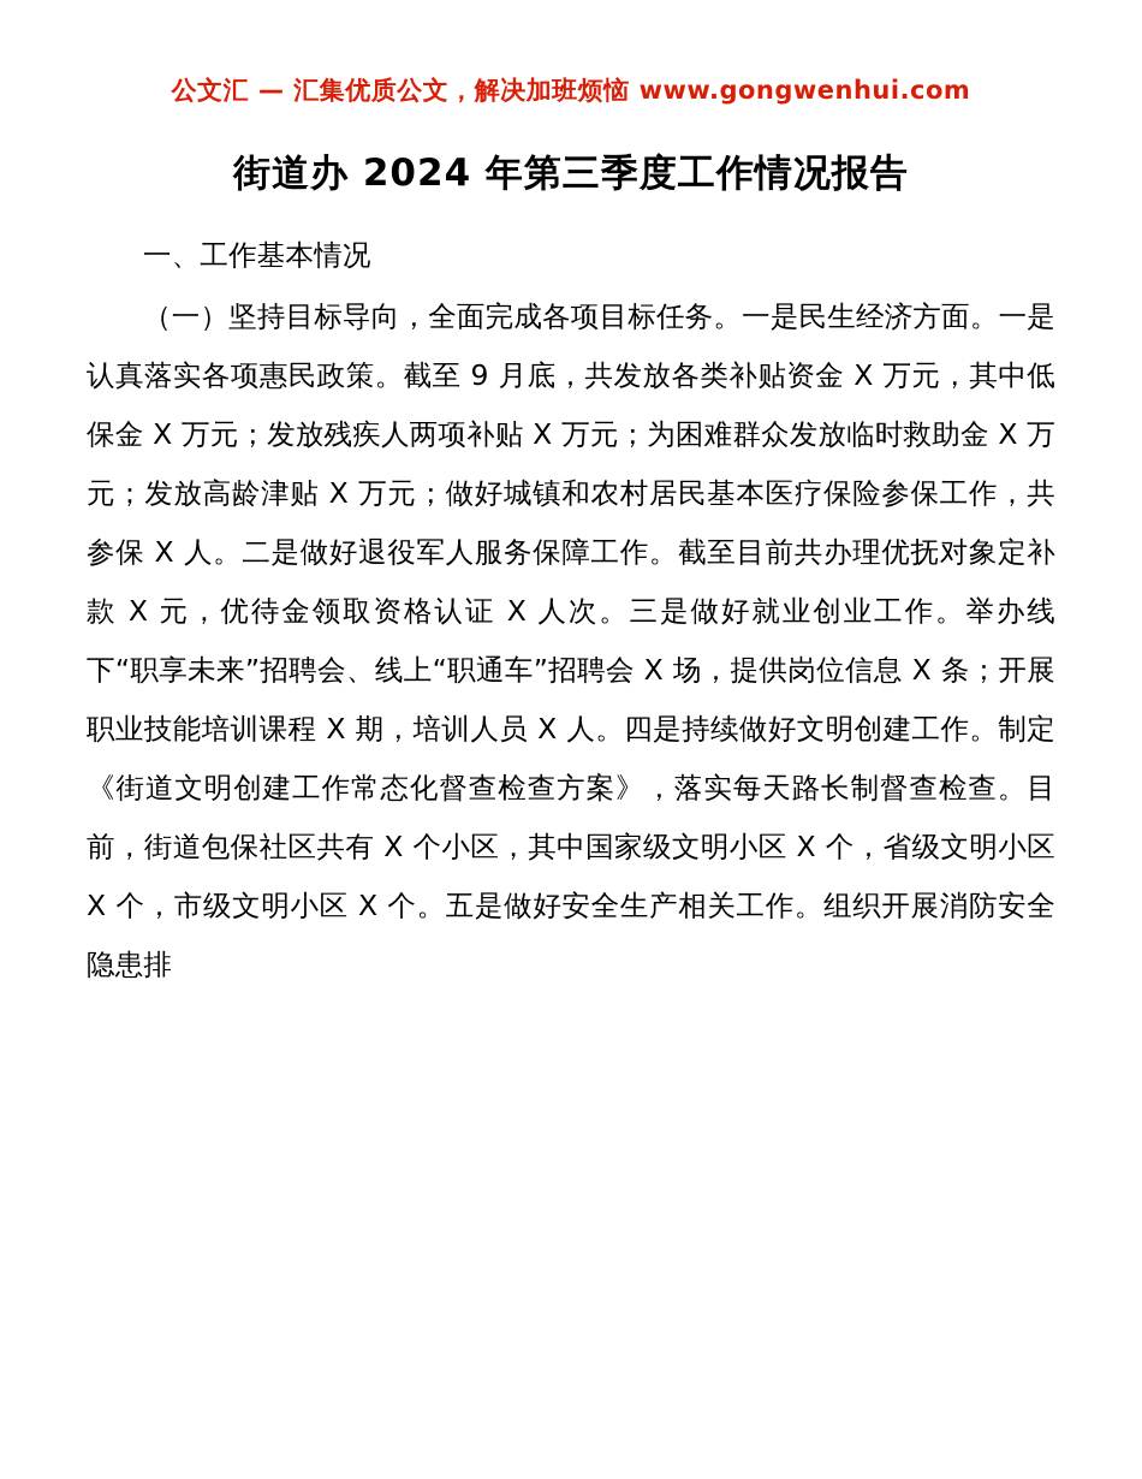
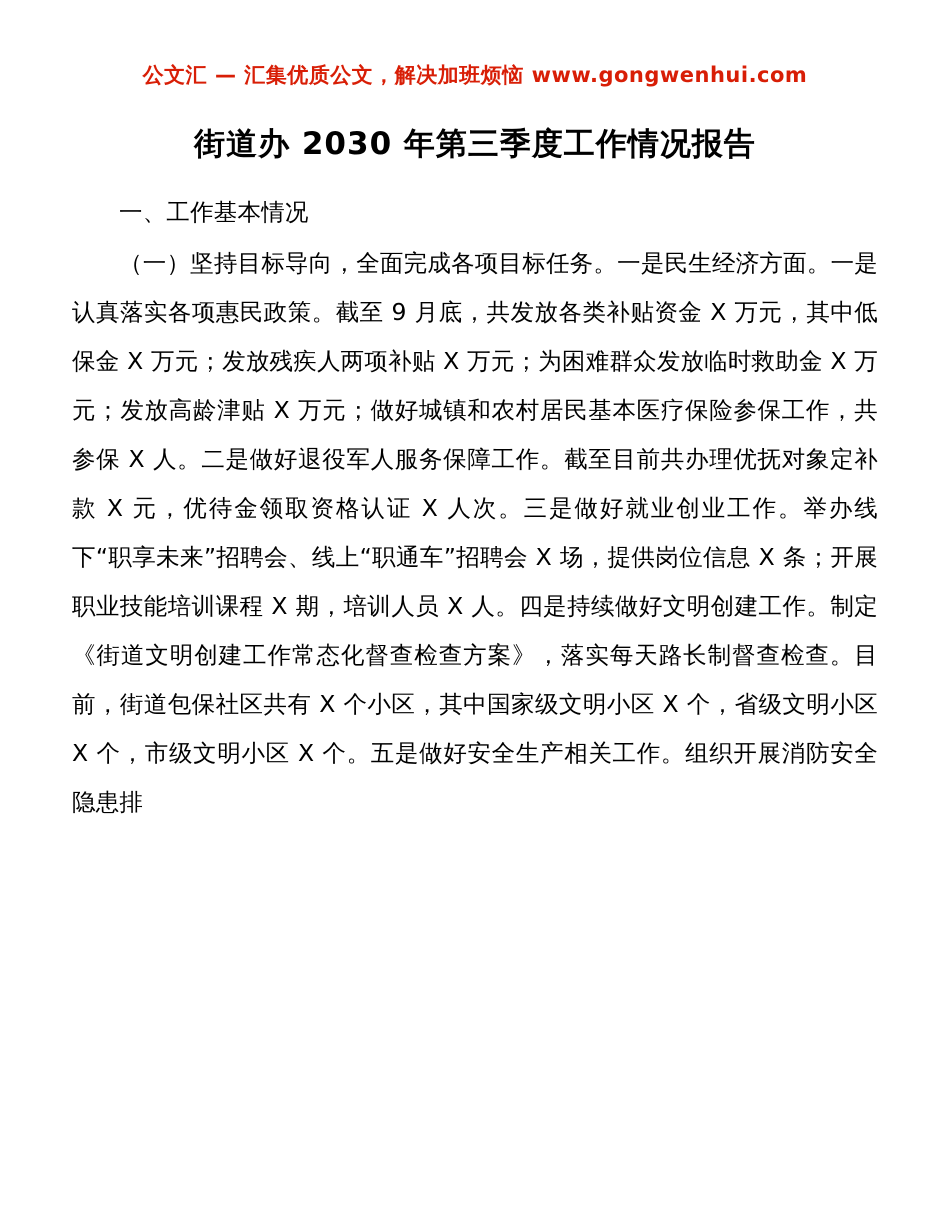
  公文汇 — 汇集优质公文，解决加班烦恼 www.gongwenhui.com
- 街道办 2024 年第三季度工作情况报告
+ 街道办 2030 年第三季度工作情况报告
  一、工作基本情况
  （一）坚持目标导向，全面完成各项目标任务。一是民生经济方面。一是认真落实各项惠民政策。截至 9 月底，共发放各类补贴资金 X 万元，其中低保金 X 万元；发放残疾人两项补贴 X 万元；为困难群众发放临时救助金 X 万元；发放高龄津贴 X 万元；做好城镇和农村居民基本医疗保险参保工作，共参保 X 人。二是做好退役军人服务保障工作。截至目前共办理优抚对象定补款 X 元，优待金领取资格认证 X 人次。三是做好就业创业工作。举办线下“职享未来”招聘会、线上“职通车”招聘会 X 场，提供岗位信息 X 条；开展职业技能培训课程 X 期，培训人员 X 人。四是持续做好文明创建工作。制定《街道文明创建工作常态化督查检查方案》，落实每天路长制督查检查。目前，街道包保社区共有 X 个小区，其中国家级文明小区 X 个，省级文明小区 X 个，市级文明小区 X 个。五是做好安全生产相关工作。组织开展消防安全隐患排
